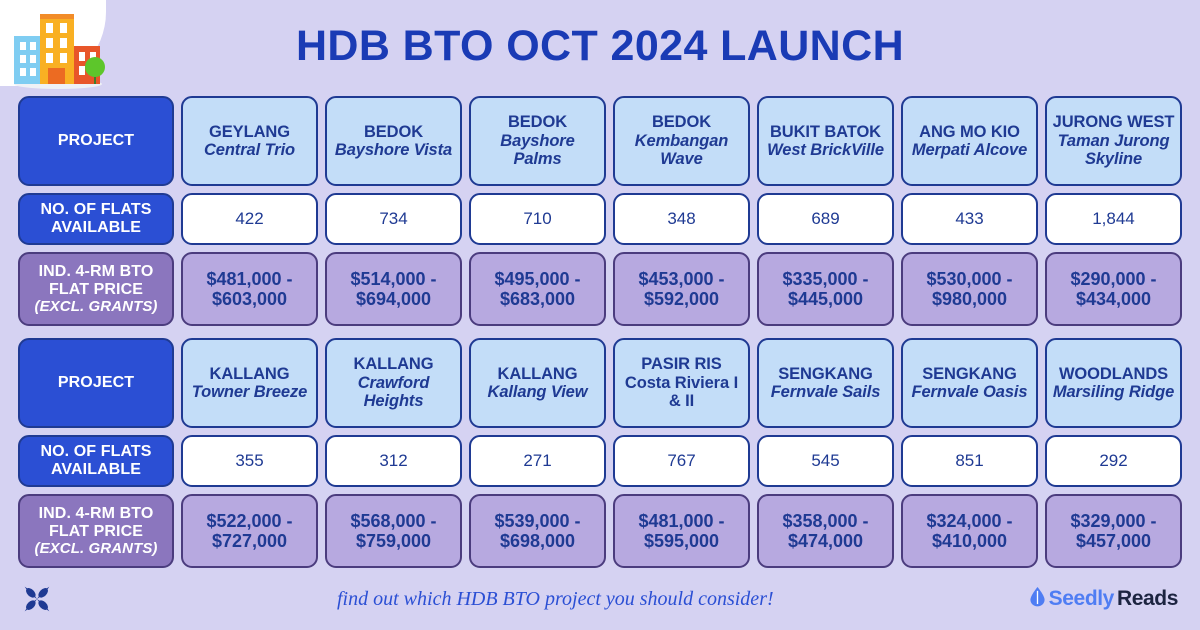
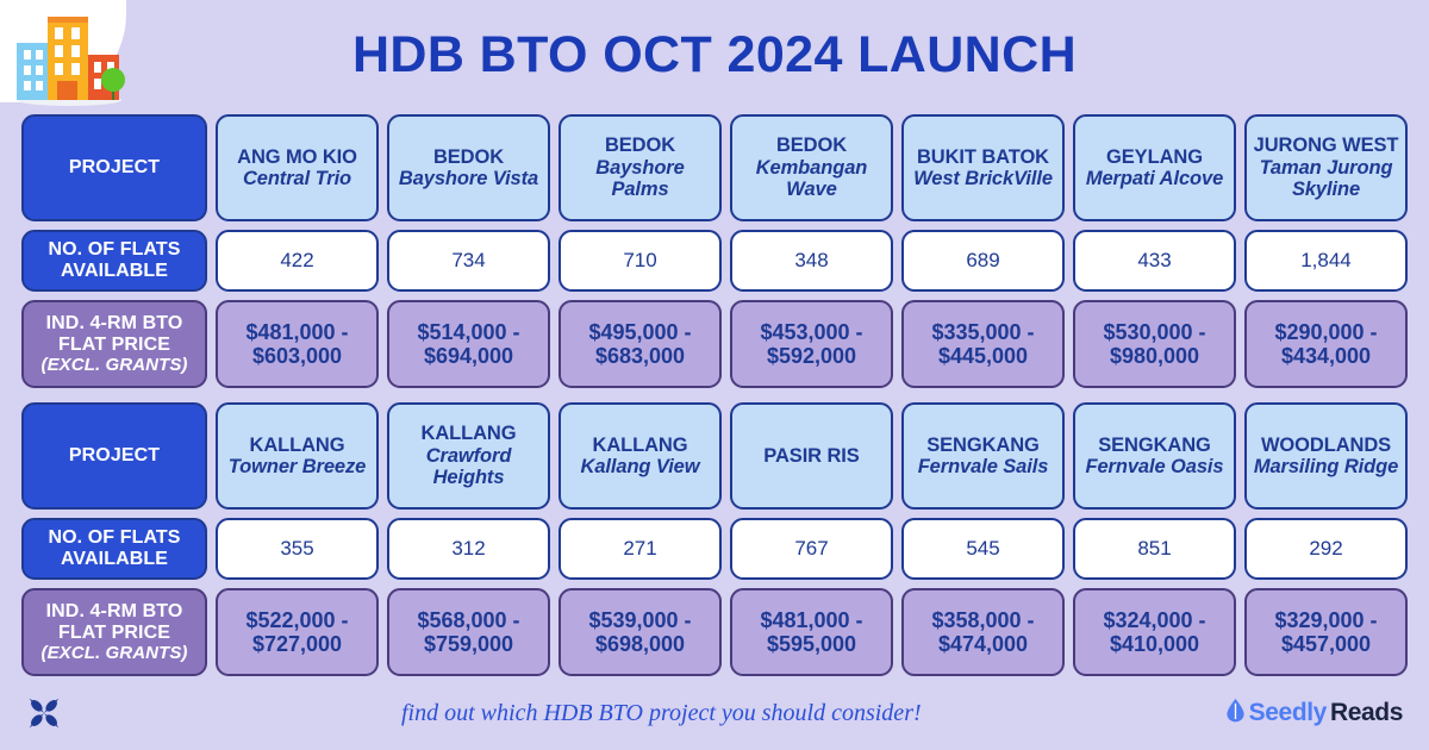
  HDB BTO OCT 2024 LAUNCH
  PROJECT
- GEYLANG
+ ANG MO KIO
  Central Trio
  BEDOK
  Bayshore Vista
  BEDOK
  Bayshore Palms
  BEDOK
  Kembangan Wave
  BUKIT BATOK
  West BrickVille
- ANG MO KIO
+ GEYLANG
  Merpati Alcove
  JURONG WEST
  Taman Jurong Skyline
  NO. OF FLATS
  AVAILABLE
  422
  734
  710
  348
  689
  433
  1,844
  IND. 4-RM BTO
  FLAT PRICE
  (EXCL. GRANTS)
  $481,000 -
  $603,000
  $514,000 -
  $694,000
  $495,000 -
  $683,000
  $453,000 -
  $592,000
  $335,000 -
  $445,000
  $530,000 -
  $980,000
  $290,000 -
  $434,000
  PROJECT
  KALLANG
  Towner Breeze
  KALLANG
  Crawford Heights
  KALLANG
  Kallang View
  PASIR RIS
- Costa Riviera I & II
  SENGKANG
  Fernvale Sails
  SENGKANG
  Fernvale Oasis
  WOODLANDS
  Marsiling Ridge
  NO. OF FLATS
  AVAILABLE
  355
  312
  271
  767
  545
  851
  292
  IND. 4-RM BTO
  FLAT PRICE
  (EXCL. GRANTS)
  $522,000 -
  $727,000
  $568,000 -
  $759,000
  $539,000 -
  $698,000
  $481,000 -
  $595,000
  $358,000 -
  $474,000
  $324,000 -
  $410,000
  $329,000 -
  $457,000
  find out which HDB BTO project you should consider!
  Seedly
  Reads
